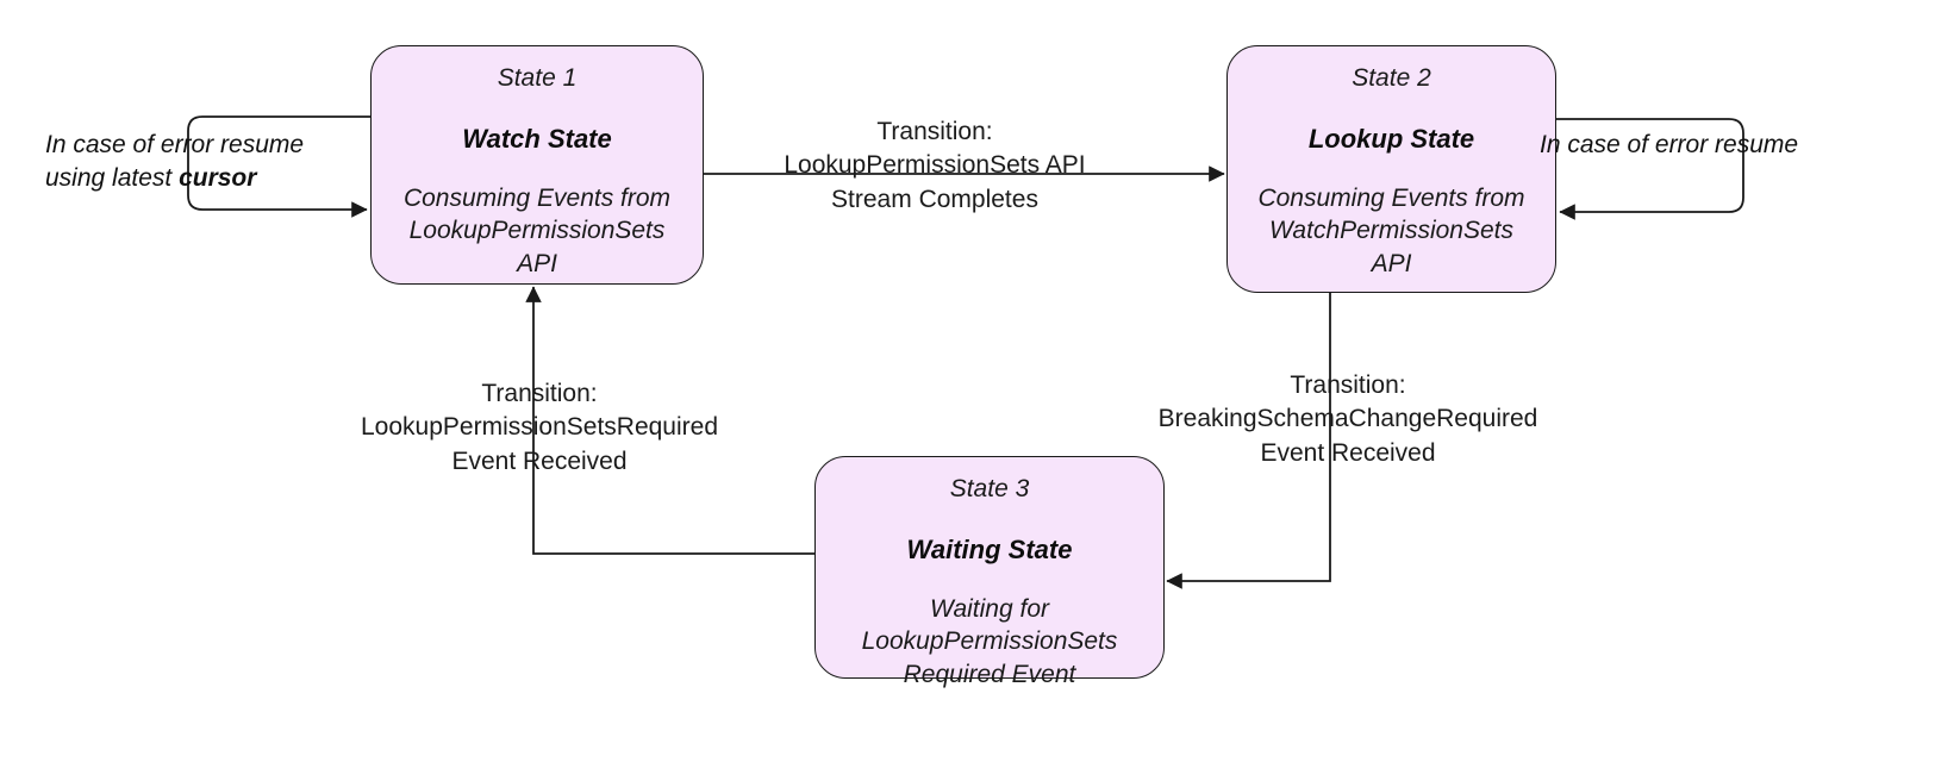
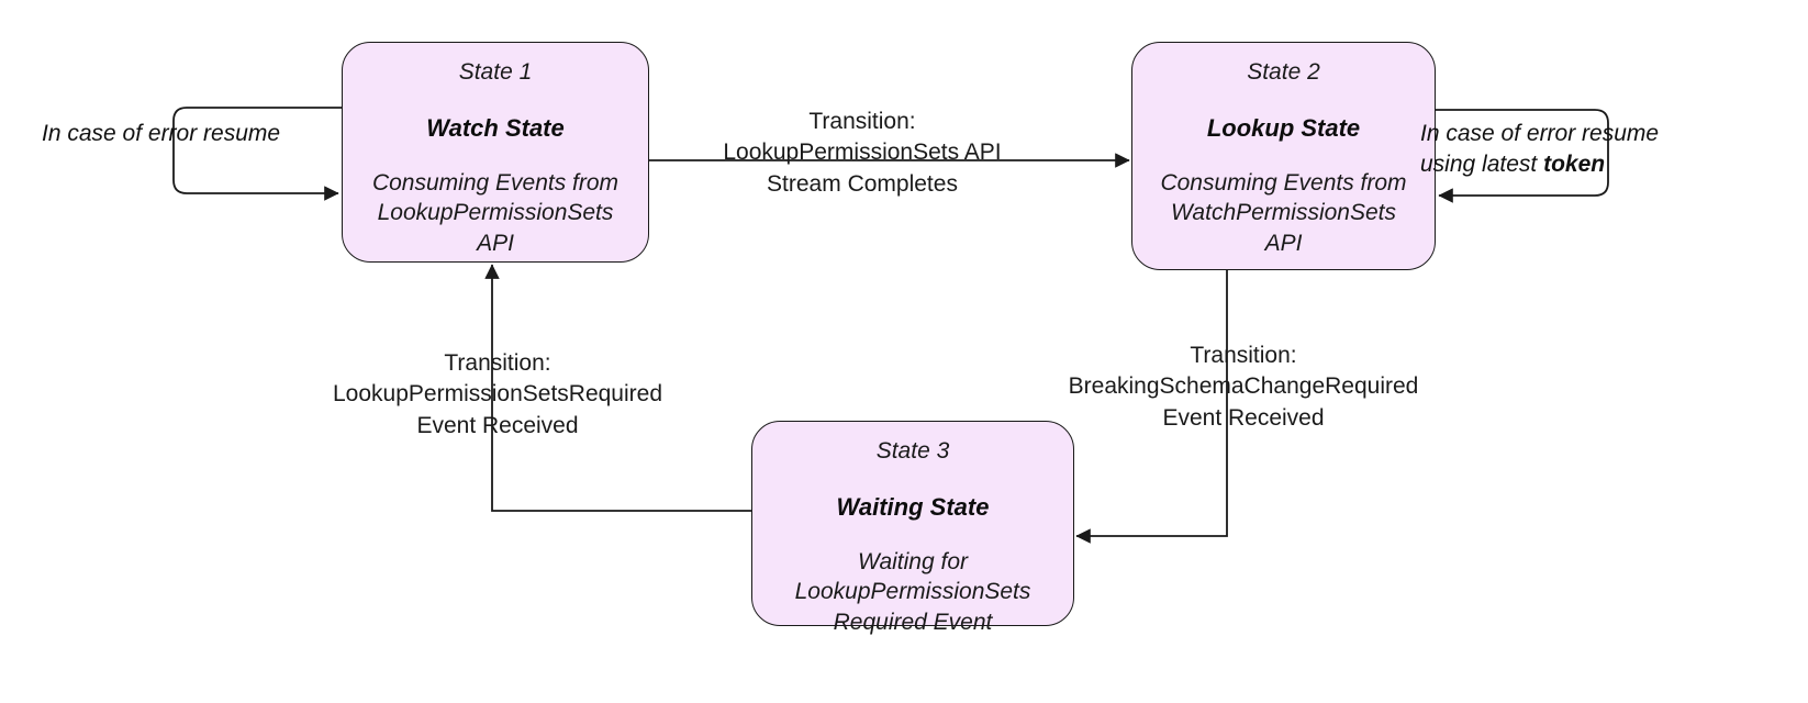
  State 1
  Watch State
  Consuming Events from
  LookupPermissionSets
  API
  State 2
  Lookup State
  Consuming Events from
  WatchPermissionSets
  API
  State 3
  Waiting State
  Waiting for
  LookupPermissionSets
  Required Event
  Transition:
  LookupPermissionSets API
  Stream Completes
  Transition:
  LookupPermissionSetsRequired
  Event Received
  Transition:
  BreakingSchemaChangeRequired
  Event Received
  In case of error resume
- using latest cursor
  In case of error resume
+ using latest token
